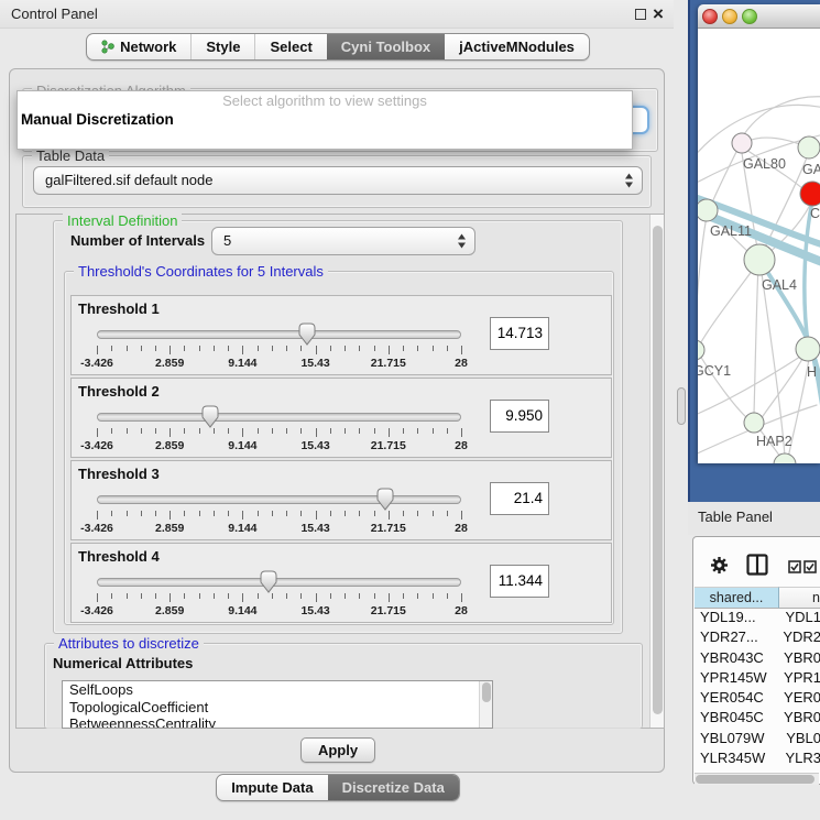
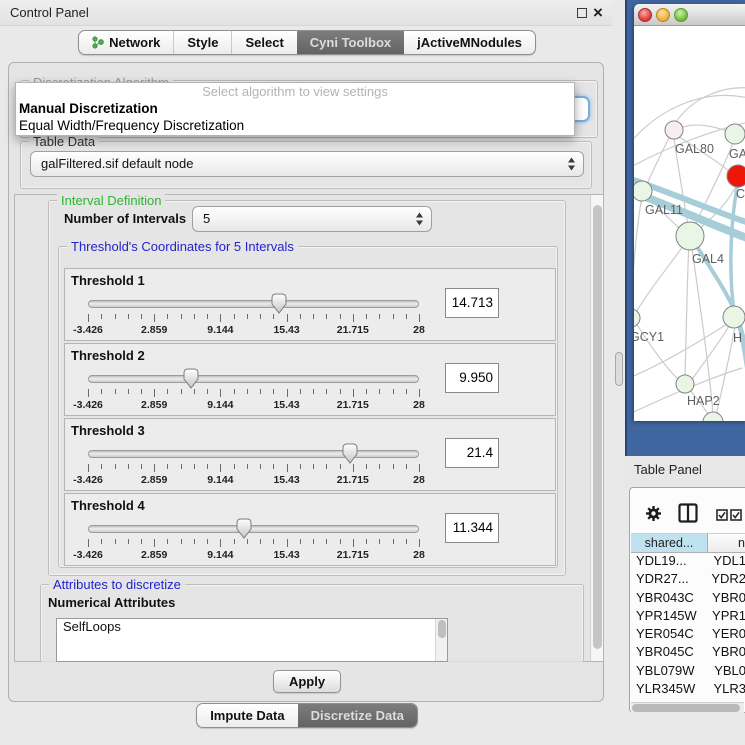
  Control Panel
  ×
  Network
  Style
  Select
  Cyni Toolbox
  jActiveMNodules
  Table Data
  galFiltered.sif default node
  Interval Definition
  Number of Intervals
  5
  Threshold's Coordinates for 5 Intervals
  Threshold 1
  14.713
  -3.426
  2.859
  9.144
  15.43
  21.715
  28
  Threshold 2
  9.950
  -3.426
  2.859
  9.144
  15.43
  21.715
  28
  Threshold 3
  21.4
  -3.426
  2.859
  9.144
  15.43
  21.715
  28
  Threshold 4
  11.344
  -3.426
  2.859
  9.144
  15.43
  21.715
  28
  Attributes to discretize
  Numerical Attributes
  SelfLoops
- TopologicalCoefficient
- BetweennessCentrality
  Apply
  Impute Data
  Discretize Data
  Select algorithm to view settings
  Manual Discretization
+ Equal Width/Frequency Discretization
  GAL80
  GA
  C
  GAL11
  GAL4
  GCY1
  H
  HAP2
  Table Panel
  shared...
  n
  YDL19...
  YDL1
  YDR27...
  YDR2
  YBR043C
  YBR0
  YPR145W
  YPR1
  YER054C
  YER0
  YBR045C
  YBR0
  YBL079W
  YBL0
  YLR345W
  YLR3
